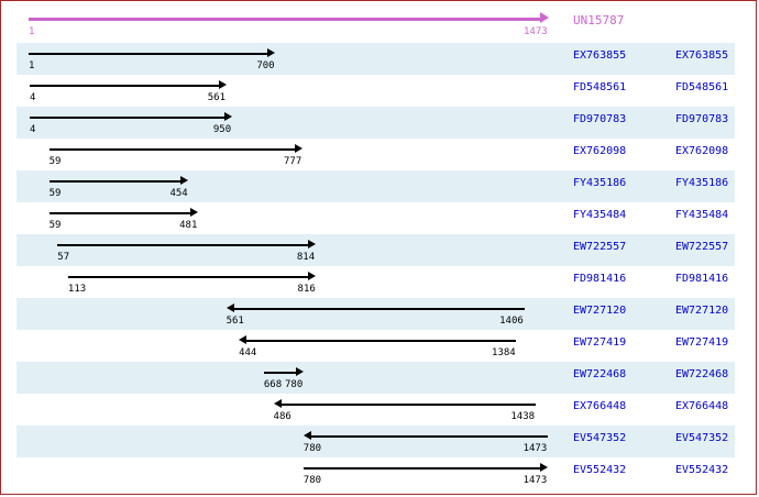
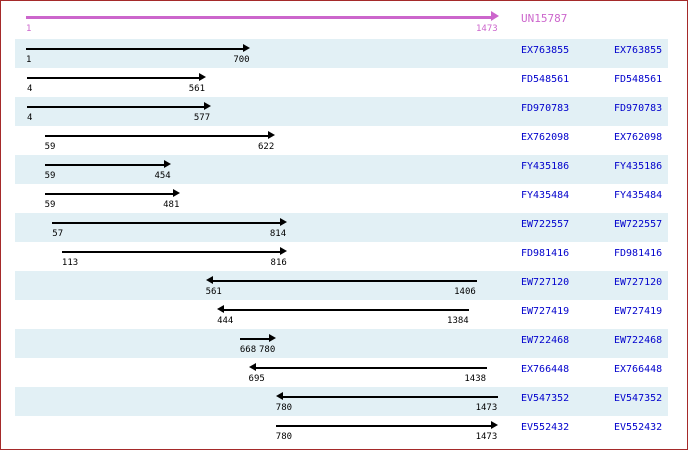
  1
  1473
  UN15787
  1
  700
  EX763855
  EX763855
  4
  561
  FD548561
  FD548561
  4
- 950
+ 577
  FD970783
  FD970783
  59
- 777
+ 622
  EX762098
  EX762098
  59
  454
  FY435186
  FY435186
  59
  481
  FY435484
  FY435484
  57
  814
  EW722557
  EW722557
  113
  816
  FD981416
  FD981416
  561
  1406
  EW727120
  EW727120
  444
  1384
  EW727419
  EW727419
  668
  780
  EW722468
  EW722468
- 486
+ 695
  1438
  EX766448
  EX766448
  780
  1473
  EV547352
  EV547352
  780
  1473
  EV552432
  EV552432
